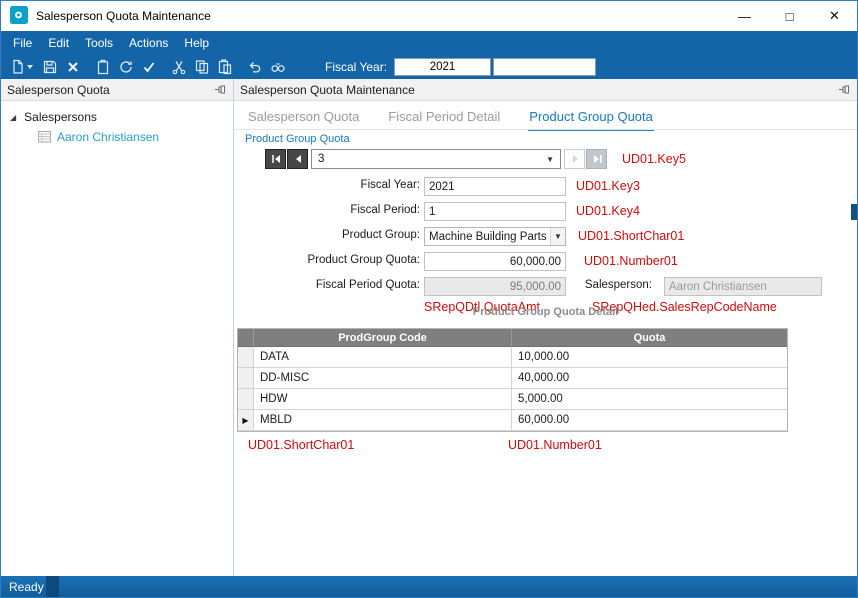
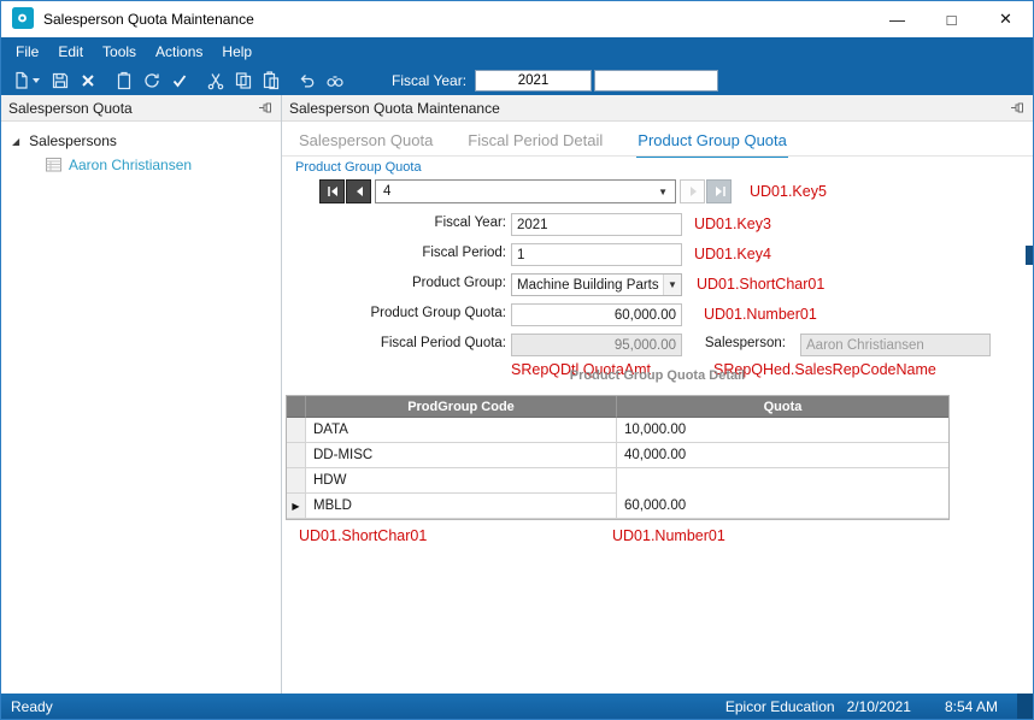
  Salesperson Quota Maintenance
  —
  □
  ✕
  File
  Edit
  Tools
  Actions
  Help
  Fiscal Year:
  2021
  Salesperson Quota
  ◢
  Salespersons
  Aaron Christiansen
  Salesperson Quota Maintenance
  Salesperson Quota
  Fiscal Period Detail
  Product Group Quota
  Product Group Quota
- 3
+ 4
  ▼
  UD01.Key5
  Fiscal Year:
  2021
  UD01.Key3
  Fiscal Period:
  1
  UD01.Key4
  Product Group:
  Machine Building Parts
  ▼
  UD01.ShortChar01
  Product Group Quota:
  60,000.00
  UD01.Number01
  Fiscal Period Quota:
  95,000.00
  Salesperson:
  Aaron Christiansen
  SRepQDtl.QuotaAmt
  SRepQHed.SalesRepCodeName
  Product Group Quota Detail
  ProdGroup Code
  Quota
  DATA
  10,000.00
  DD-MISC
  40,000.00
  HDW
- 5,000.00
  ▶
  MBLD
  60,000.00
  UD01.ShortChar01
  UD01.Number01
  Ready
+ Epicor Education
+ 2/10/2021
+ 8:54 AM
